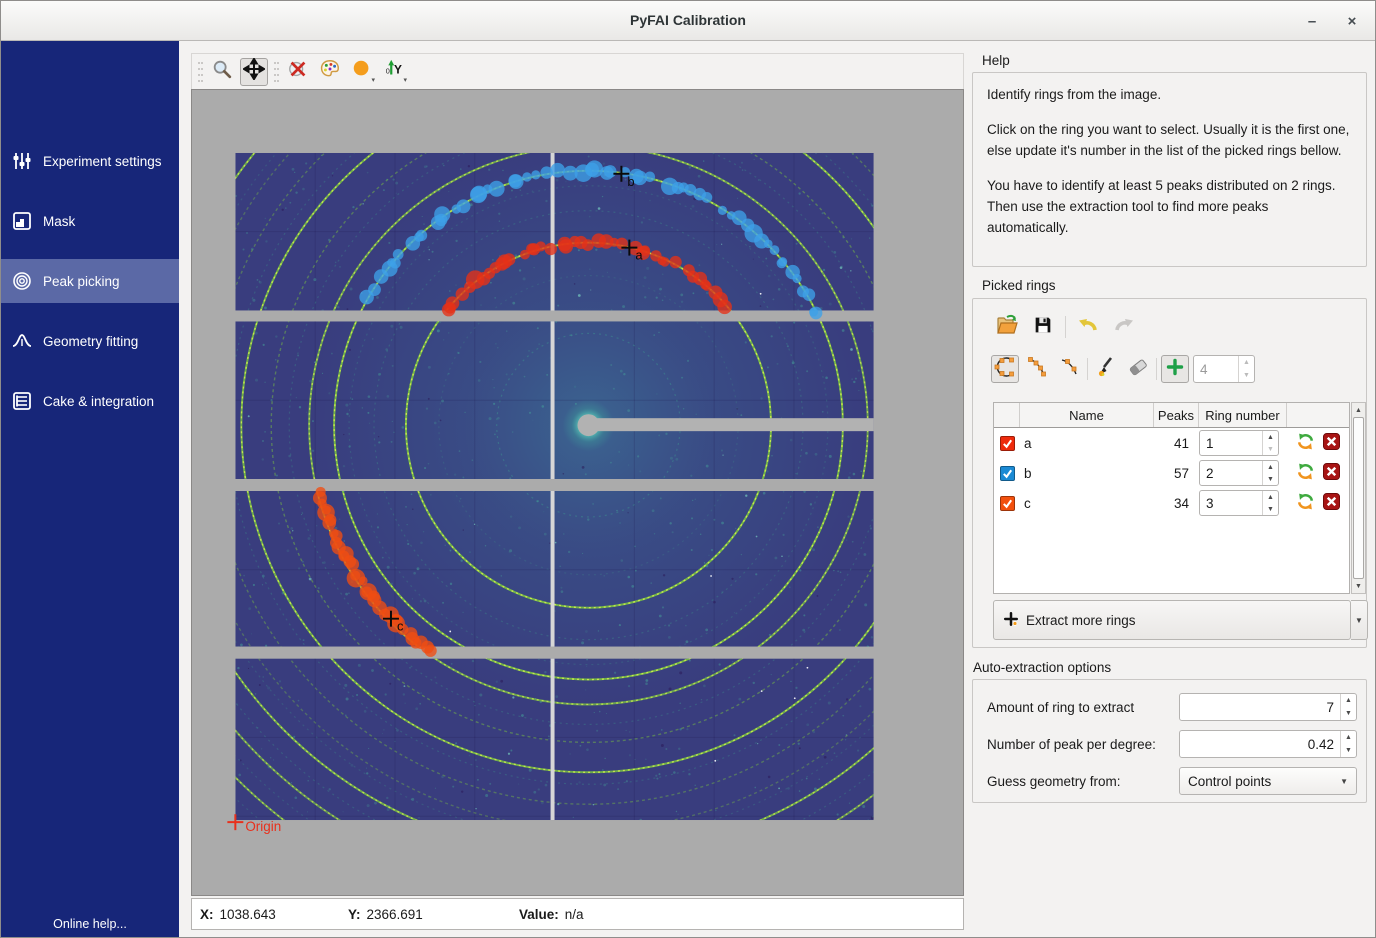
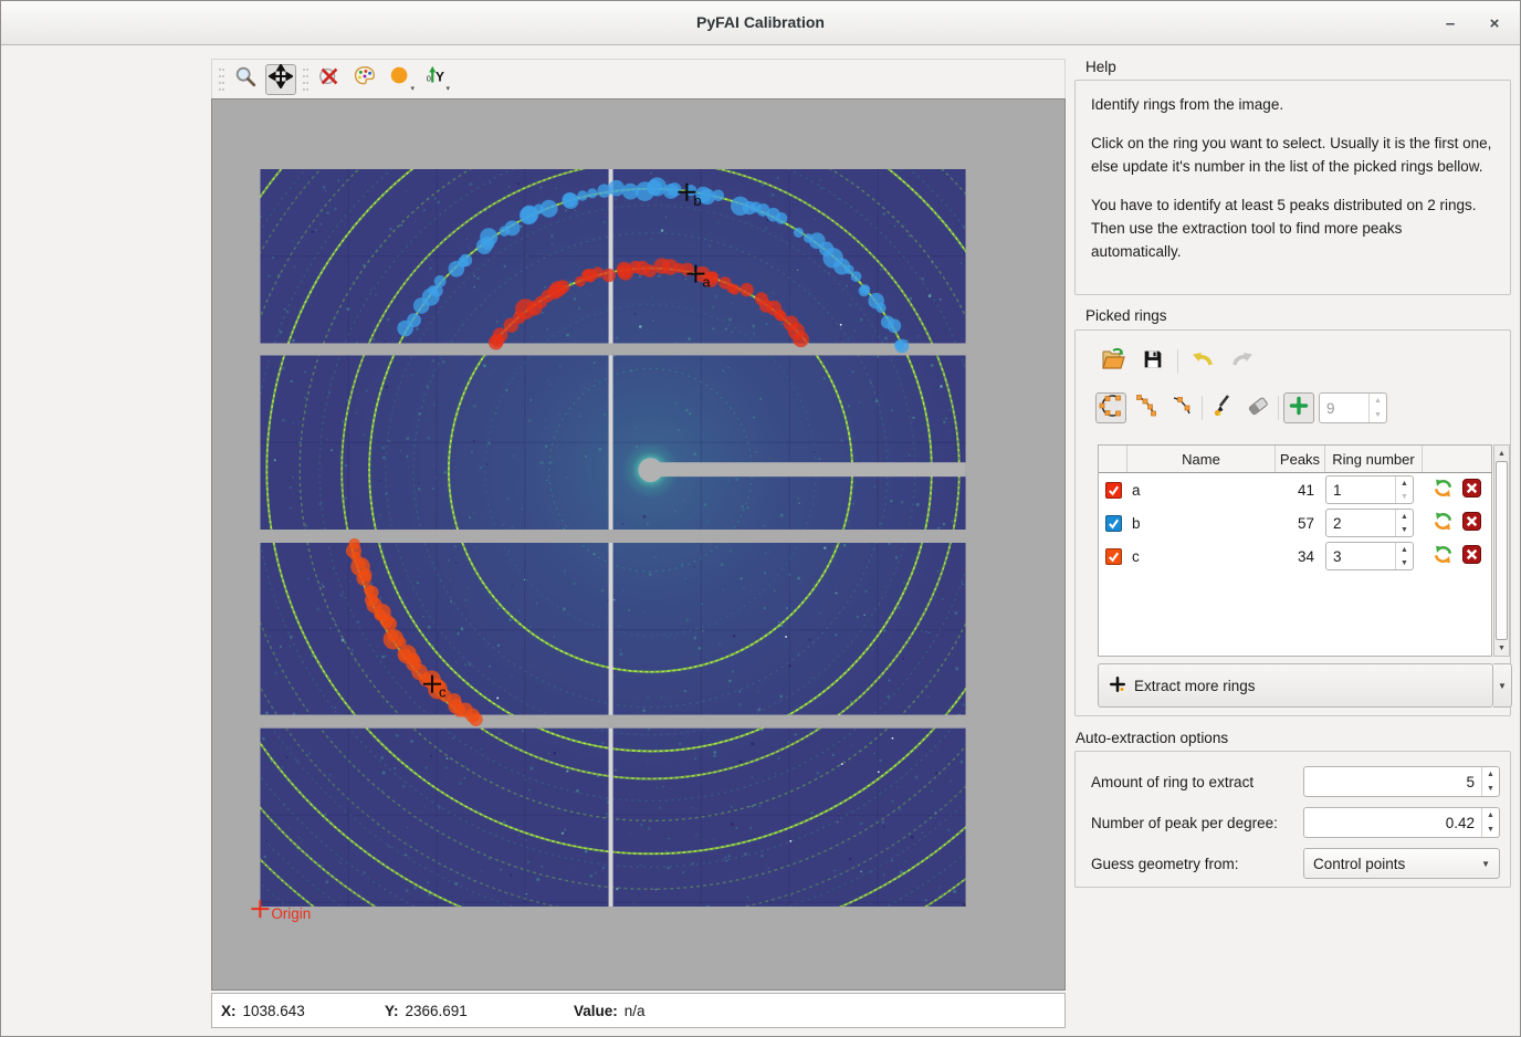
  PyFAI Calibration
  –
  ×
- Experiment settings
- Mask
- Peak picking
- Geometry fitting
- Cake & integration
- Online help...
  0
  Y
  a
  b
  c
  Origin
  X:
  1038.643
  Y:
  2366.691
  Value:
  n/a
  Help
  Identify rings from the image.
  Click on the ring you want to select. Usually it is the first one, else update it's number in the list of the picked rings bellow.
  You have to identify at least 5 peaks distributed on 2 rings. Then use the extraction tool to find more peaks automatically.
  Picked rings
- 4
+ 9
  Name
  Peaks
  Ring number
  a
  41
  1
  b
  57
  2
  c
  34
  3
  Extract more rings
  ▼
  Auto-extraction options
  Amount of ring to extract
- 7
+ 5
  Number of peak per degree:
  0.42
  Guess geometry from:
  Control points
  ▼
